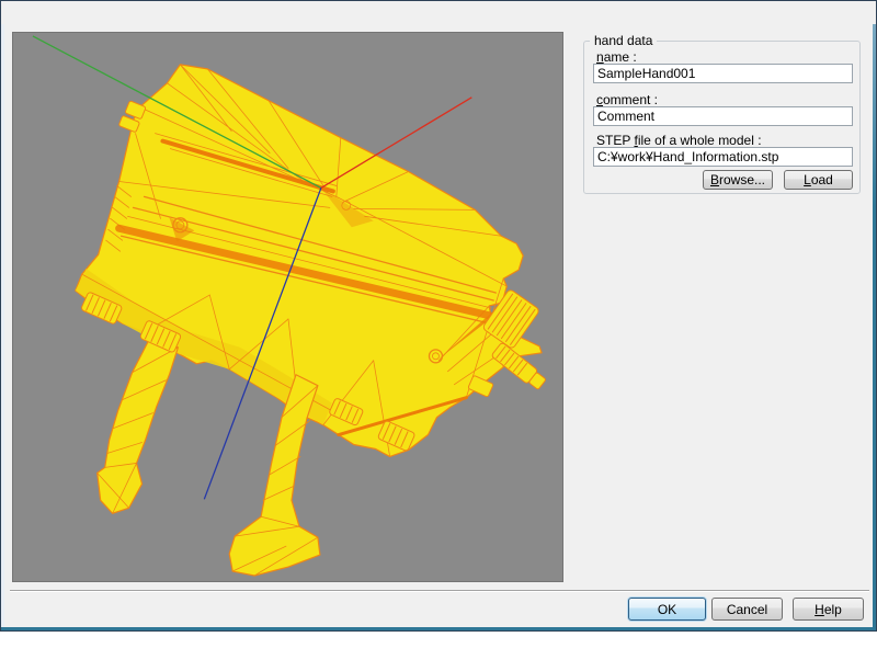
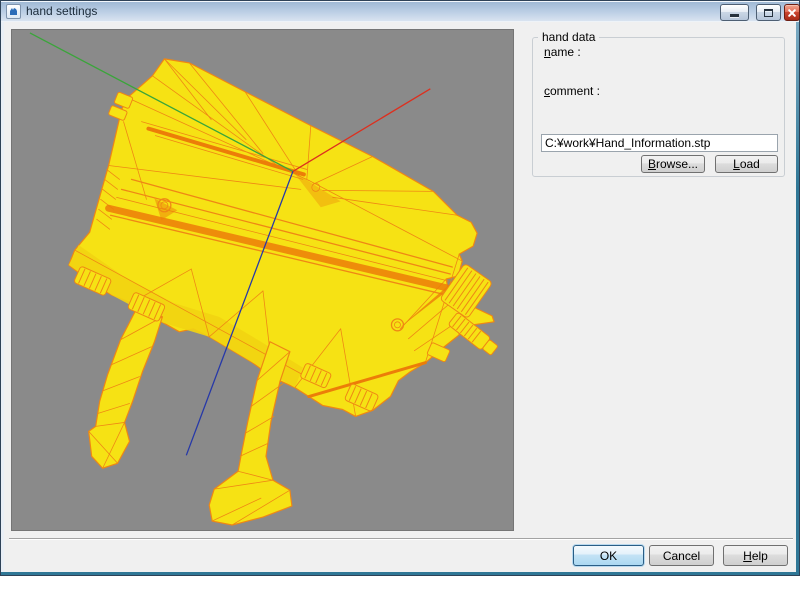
+ hand settings
  hand data
  name :
- SampleHand001
  comment :
- Comment
- STEP file of a whole model :
  C:¥work¥Hand_Information.stp
  Browse...
  Load
  OK
  Cancel
  Help
